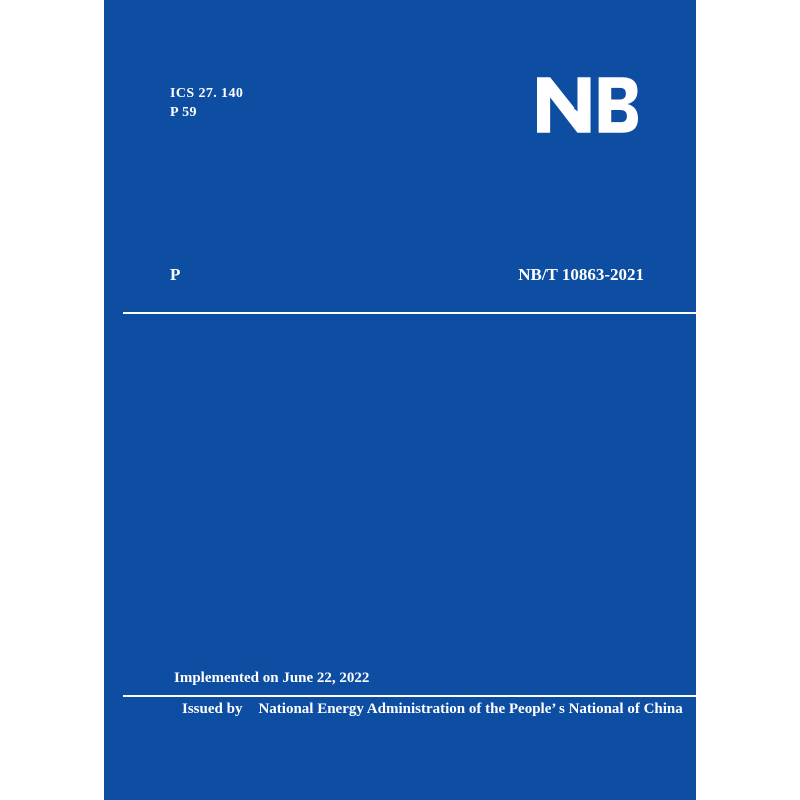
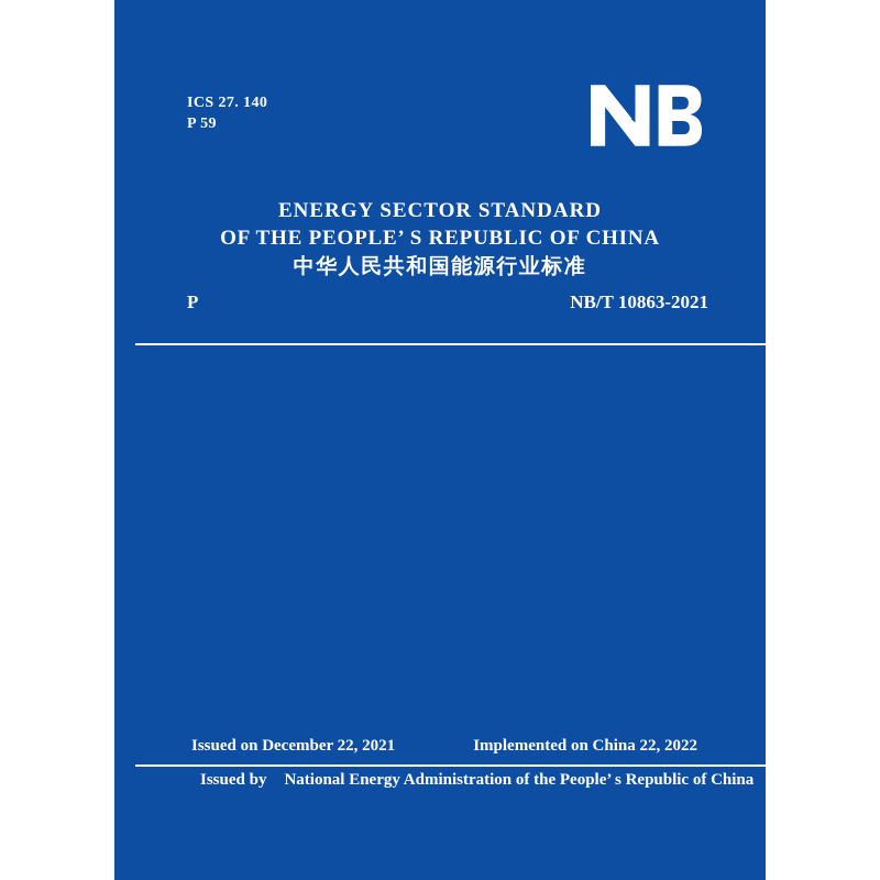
  ICS 27. 140
  P 59
+ ENERGY SECTOR STANDARD
+ OF THE PEOPLE’ S REPUBLIC OF CHINA
+ 中华人民共和国能源行业标准
  P
  NB/T 10863-2021
+ Issued on December 22, 2021
- Implemented on June 22, 2022
+ Implemented on China 22, 2022
- Issued by National Energy Administration of the People’ s National of China
+ Issued by National Energy Administration of the People’ s Republic of China
